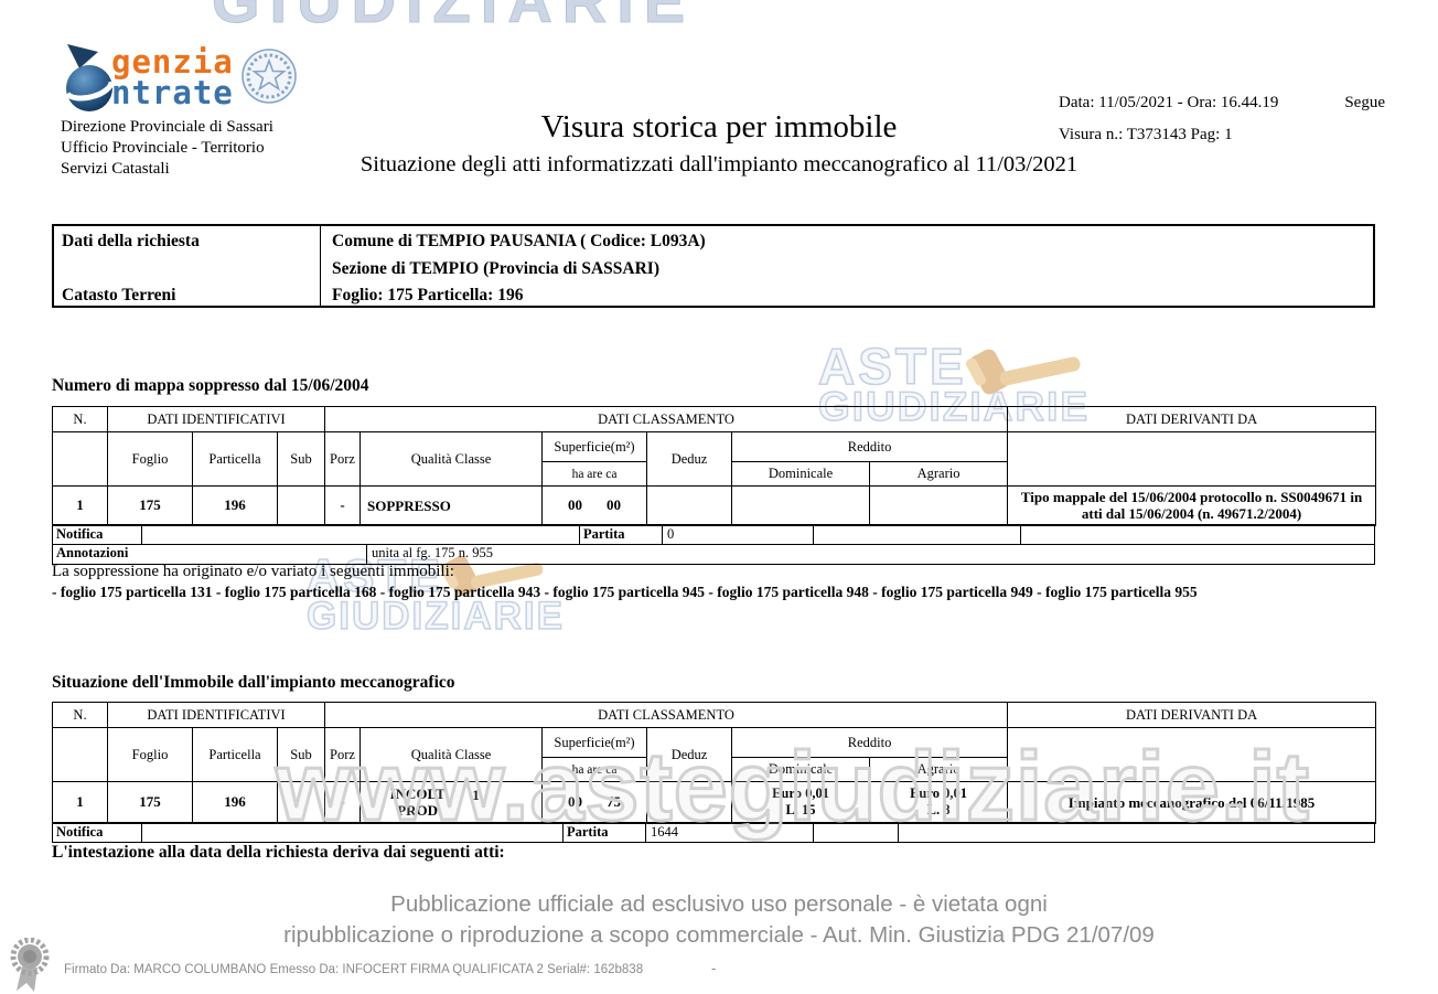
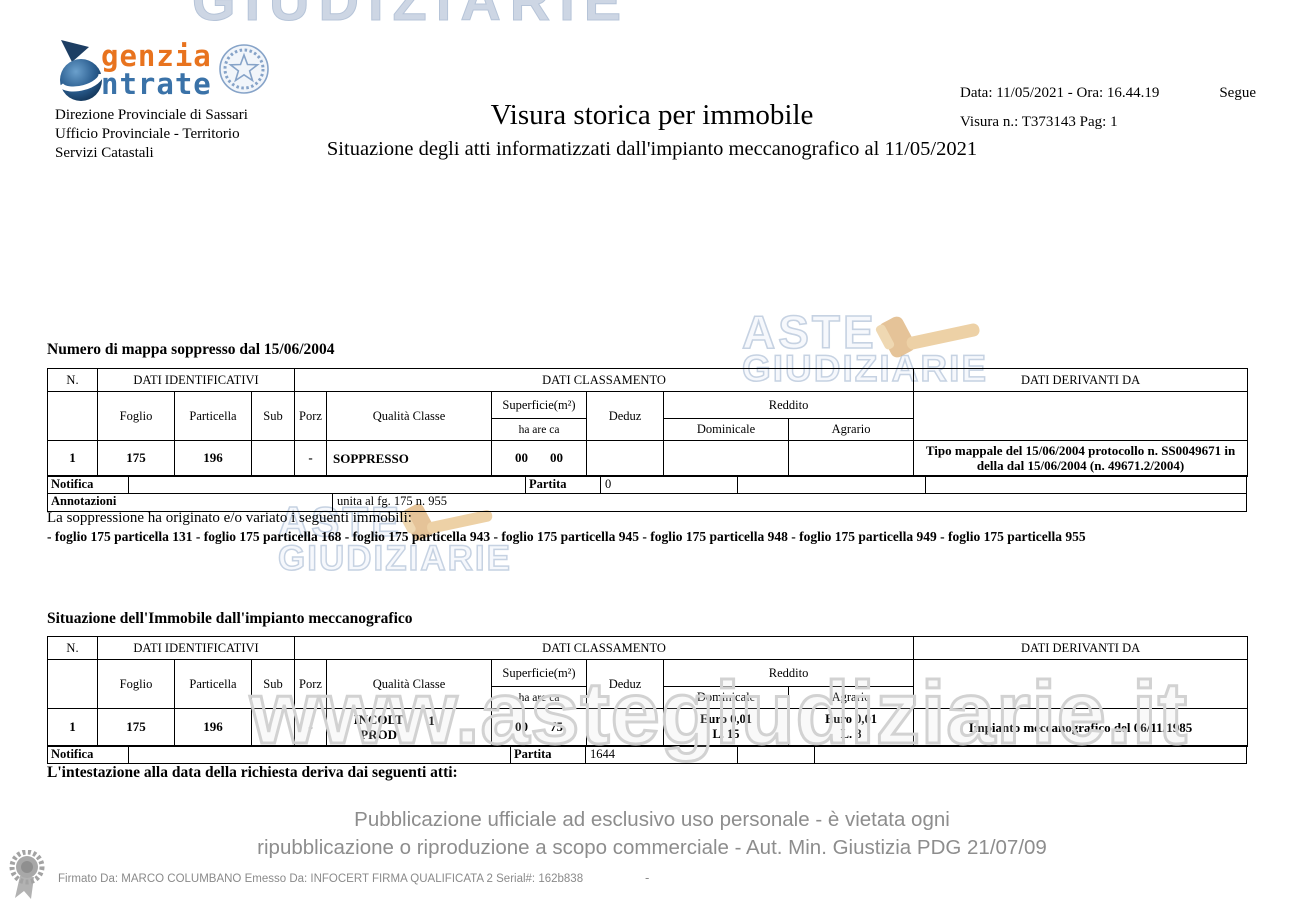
  GIUDIZIARIE
  ASTE
  GIUDIZIARIE
  ASTE
  GIUDIZIARIE
  www.astegiudiziarie.it
  genzia
  ntrate
  Direzione Provinciale di Sassari
  Ufficio Provinciale - Territorio
  Servizi Catastali
  Visura storica per immobile
- Situazione degli atti informatizzati dall'impianto meccanografico al 11/03/2021
+ Situazione degli atti informatizzati dall'impianto meccanografico al 11/05/2021
  Data: 11/05/2021 - Ora: 16.44.19
  Segue
  Visura n.: T373143 Pag: 1
- Dati della richiesta
- Catasto Terreni
- Comune di TEMPIO PAUSANIA ( Codice: L093A)
- Sezione di TEMPIO (Provincia di SASSARI)
- Foglio: 175 Particella: 196
  Numero di mappa soppresso dal 15/06/2004
  N.	DATI IDENTIFICATIVI	DATI CLASSAMENTO	DATI DERIVANTI DA
  	Foglio	Particella	Sub	Porz	Qualità Classe	Superficie(m²)	Deduz	Reddito
  ha are ca	Dominicale	Agrario
- 1	175	196		-	SOPPRESSO	00 00				Tipo mappale del 15/06/2004 protocollo n. SS0049671 in atti dal 15/06/2004 (n. 49671.2/2004)
+ 1	175	196		-	SOPPRESSO	00 00				Tipo mappale del 15/06/2004 protocollo n. SS0049671 in della dal 15/06/2004 (n. 49671.2/2004)
  Notifica
  Partita
  0
  Annotazioni
  unita al fg. 175 n. 955
  La soppressione ha originato e/o variato i seguenti immobili:
  - foglio 175 particella 131 - foglio 175 particella 168 - foglio 175 particella 943 - foglio 175 particella 945 - foglio 175 particella 948 - foglio 175 particella 949 - foglio 175 particella 955
  Situazione dell'Immobile dall'impianto meccanografico
  N.	DATI IDENTIFICATIVI	DATI CLASSAMENTO	DATI DERIVANTI DA
  	Foglio	Particella	Sub	Porz	Qualità Classe	Superficie(m²)	Deduz	Reddito
  ha are ca	Dominicale	Agrario
  1	175	196		-	INCOLT PROD 1	00 75		Euro 0,01 L. 15	Euro 0,01 L. 8	Impianto meccanografico del 06/11/1985
  Notifica
  Partita
  1644
  L'intestazione alla data della richiesta deriva dai seguenti atti:
  Pubblicazione ufficiale ad esclusivo uso personale - è vietata ogni
  ripubblicazione o riproduzione a scopo commerciale - Aut. Min. Giustizia PDG 21/07/09
  Firmato Da: MARCO COLUMBANO Emesso Da: INFOCERT FIRMA QUALIFICATA 2 Serial#: 162b838
  -
